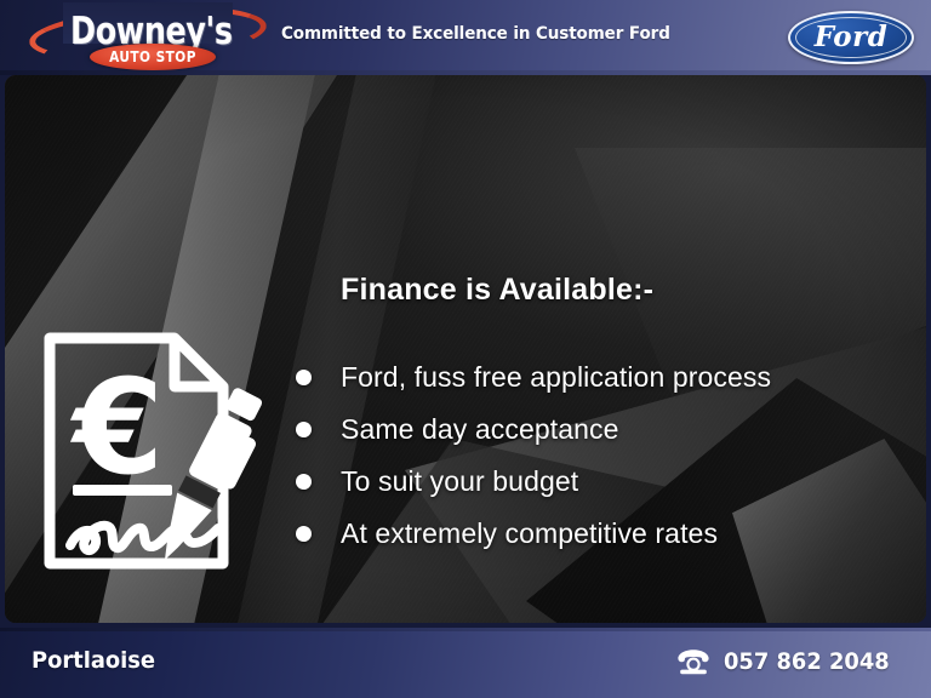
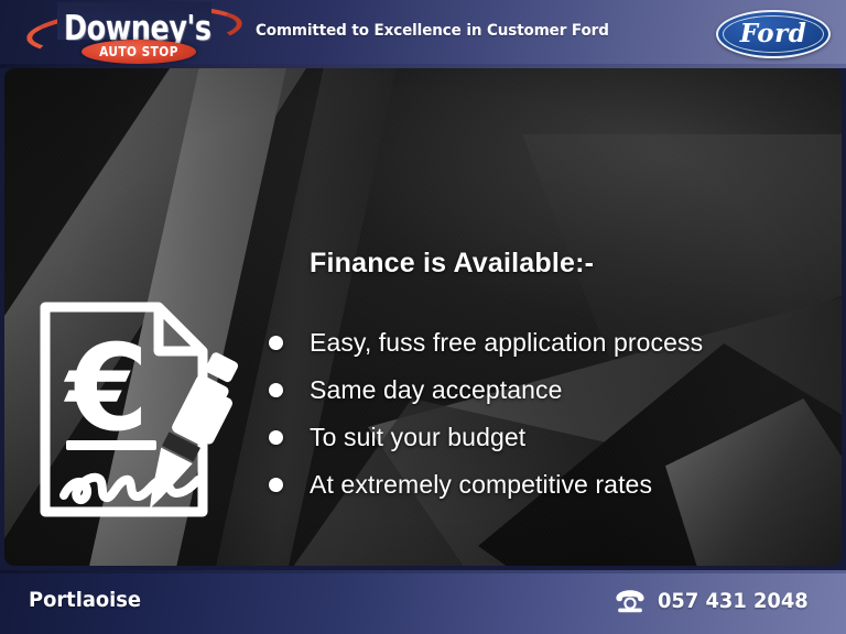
  Downey's
  AUTO STOP
  Committed to Excellence in Customer Ford
  Ford
  €
  Finance is Available:-
- Ford, fuss free application process
+ Easy, fuss free application process
  Same day acceptance
  To suit your budget
  At extremely competitive rates
  Portlaoise
- 057 862 2048
+ 057 431 2048
